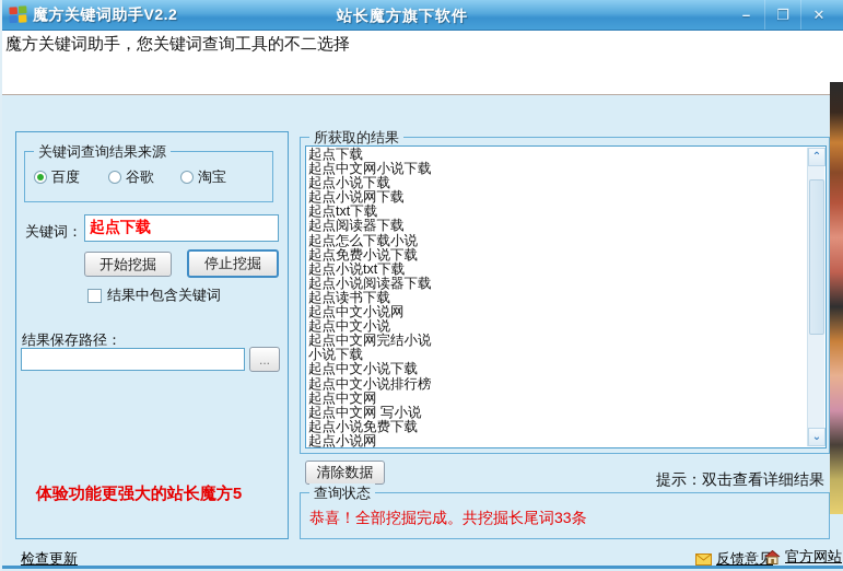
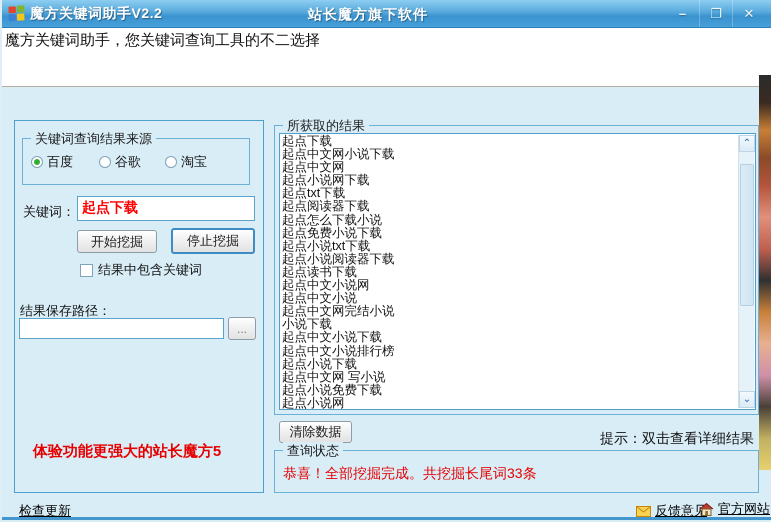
  魔方关键词助手V2.2
  站长魔方旗下软件
  –
  ❐
  ✕
  魔方关键词助手，您关键词查询工具的不二选择
  关键词查询结果来源
  百度
  谷歌
  淘宝
  关键词：
  起点下载
  开始挖掘
  停止挖掘
  结果中包含关键词
  结果保存路径：
  ...
  体验功能更强大的站长魔方5
  所获取的结果
  起点下载
  起点中文网小说下载
- 起点小说下载
+ 起点中文网
  起点小说网下载
  起点txt下载
  起点阅读器下载
  起点怎么下载小说
  起点免费小说下载
  起点小说txt下载
  起点小说阅读器下载
  起点读书下载
  起点中文小说网
  起点中文小说
  起点中文网完结小说
  小说下载
  起点中文小说下载
  起点中文小说排行榜
- 起点中文网
+ 起点小说下载
  起点中文网 写小说
  起点小说免费下载
  起点小说网
  ⌃
  ⌄
  清除数据
  提示：双击查看详细结果
  查询状态
  恭喜！全部挖掘完成。共挖掘长尾词33条
  检查更新
  反馈意见
  官方网站
